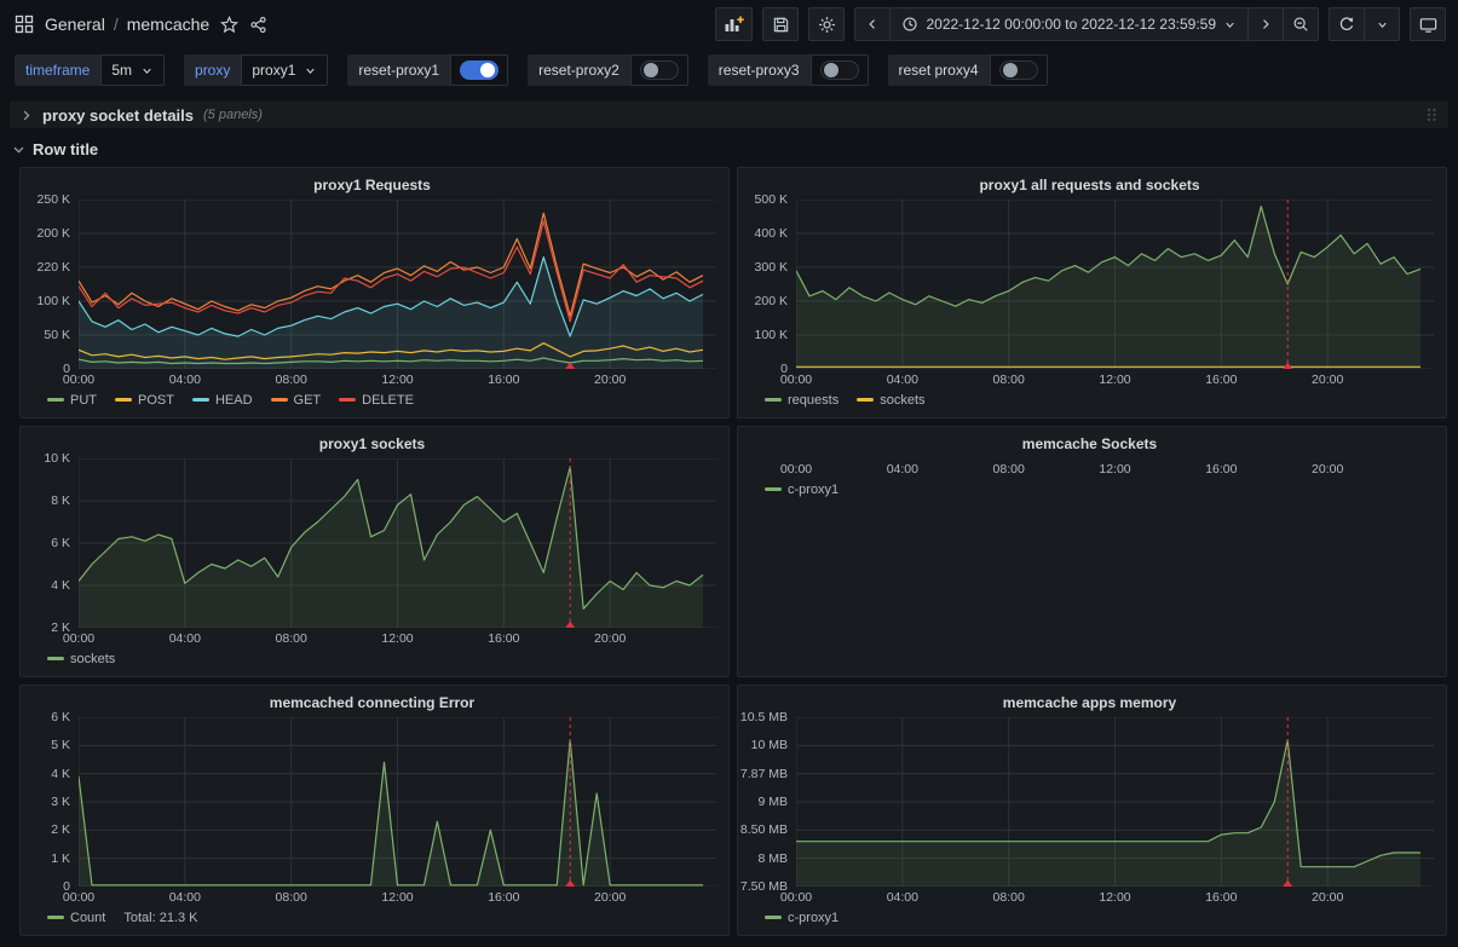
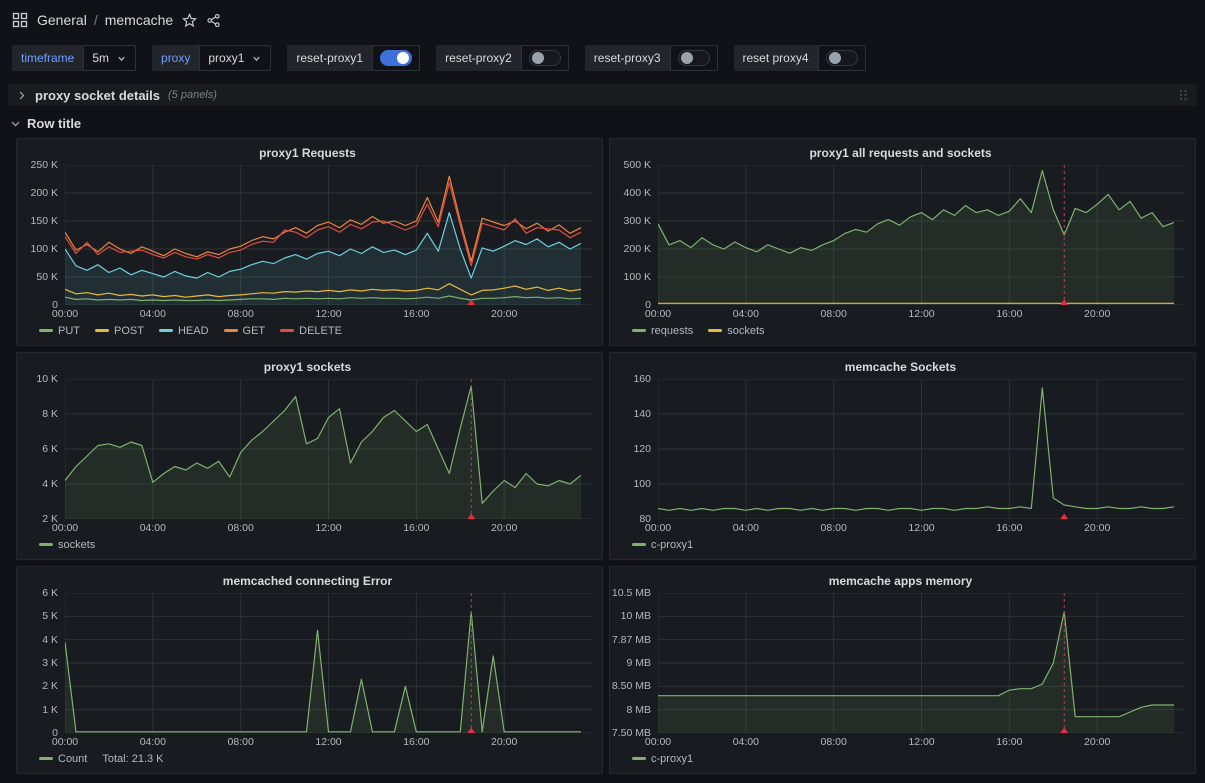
  General
  /
  memcache
- 2022-12-12 00:00:00 to 2022-12-12 23:59:59
  timeframe
  5m
  proxy
  proxy1
  reset-proxy1
  reset-proxy2
  reset-proxy3
  reset proxy4
  proxy socket details
  (5 panels)
  Row title
  proxy1 Requests
  250 K
  200 K
- 220 K
+ 150 K
  100 K
  50 K
  0
  00:00
  04:00
  08:00
  12:00
  16:00
  20:00
  PUT
  POST
  HEAD
  GET
  DELETE
  proxy1 all requests and sockets
  500 K
  400 K
  300 K
  200 K
  100 K
  0
  00:00
  04:00
  08:00
  12:00
  16:00
  20:00
  requests
  sockets
  proxy1 sockets
  10 K
  8 K
  6 K
  4 K
  2 K
  00:00
  04:00
  08:00
  12:00
  16:00
  20:00
  sockets
  memcache Sockets
+ 160
+ 140
+ 120
+ 100
+ 80
  00:00
  04:00
  08:00
  12:00
  16:00
  20:00
  c-proxy1
  memcached connecting Error
  6 K
  5 K
  4 K
  3 K
  2 K
  1 K
  0
  00:00
  04:00
  08:00
  12:00
  16:00
  20:00
  Count
  Total: 21.3 K
  memcache apps memory
  10.5 MB
  10 MB
  7.87 MB
  9 MB
  8.50 MB
  8 MB
  7.50 MB
  00:00
  04:00
  08:00
  12:00
  16:00
  20:00
  c-proxy1
